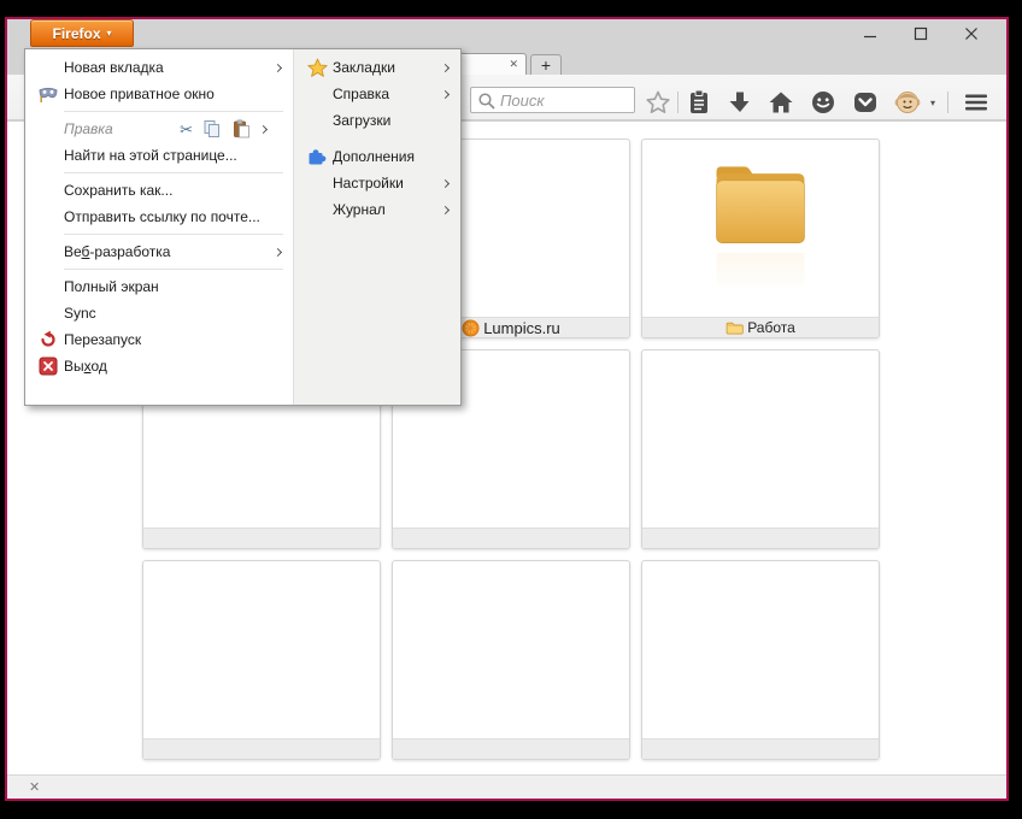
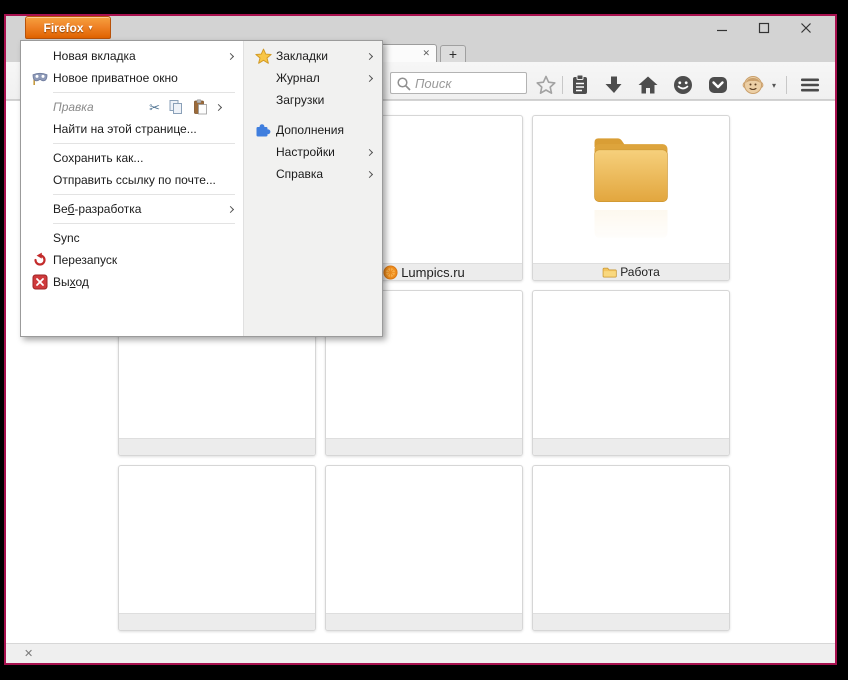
  Firefox
  ▾
  ✕
  +
  Поиск
  ▾
  Lumpics.ru
  Работа
  ✕
  Новая вкладка
  Новое приватное окно
  Правка
  ✂
  Найти на этой странице...
  Сохранить как...
  Отправить ссылку по почте...
  Веб-разработка
- Полный экран
  Sync
  Перезапуск
  Выход
  Закладки
- Справка
+ Журнал
  Загрузки
  Дополнения
  Настройки
- Журнал
+ Справка
